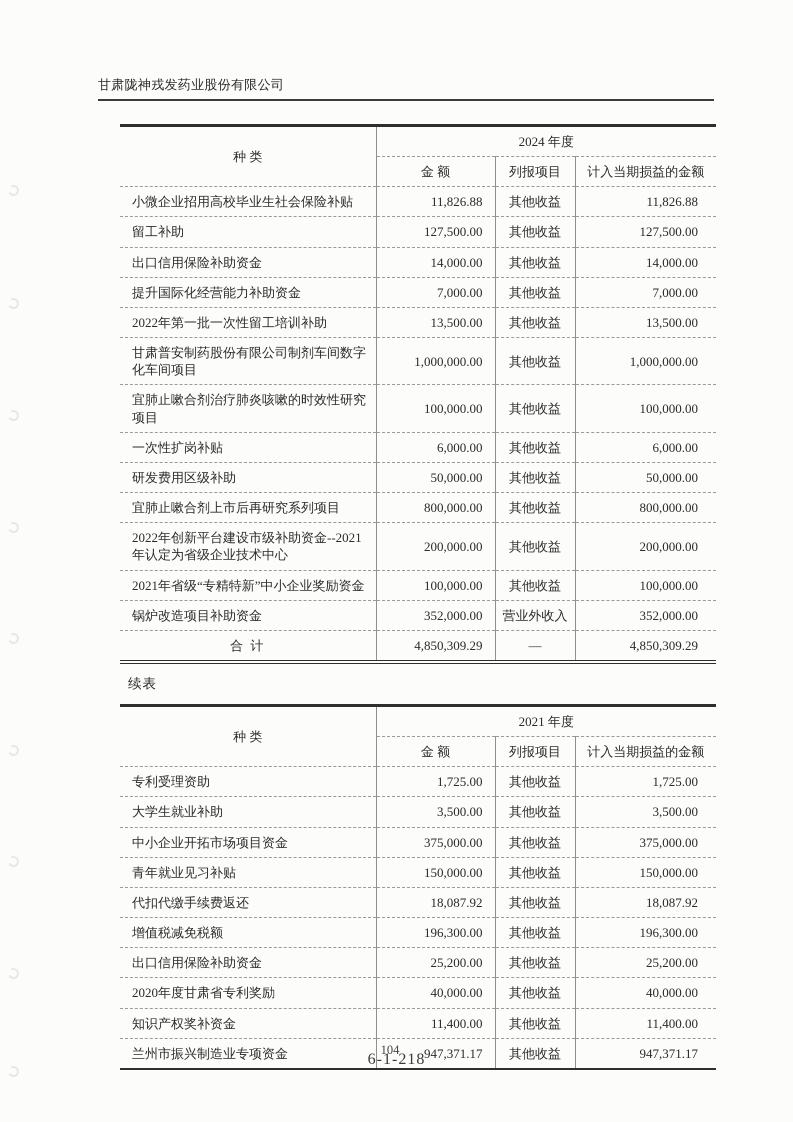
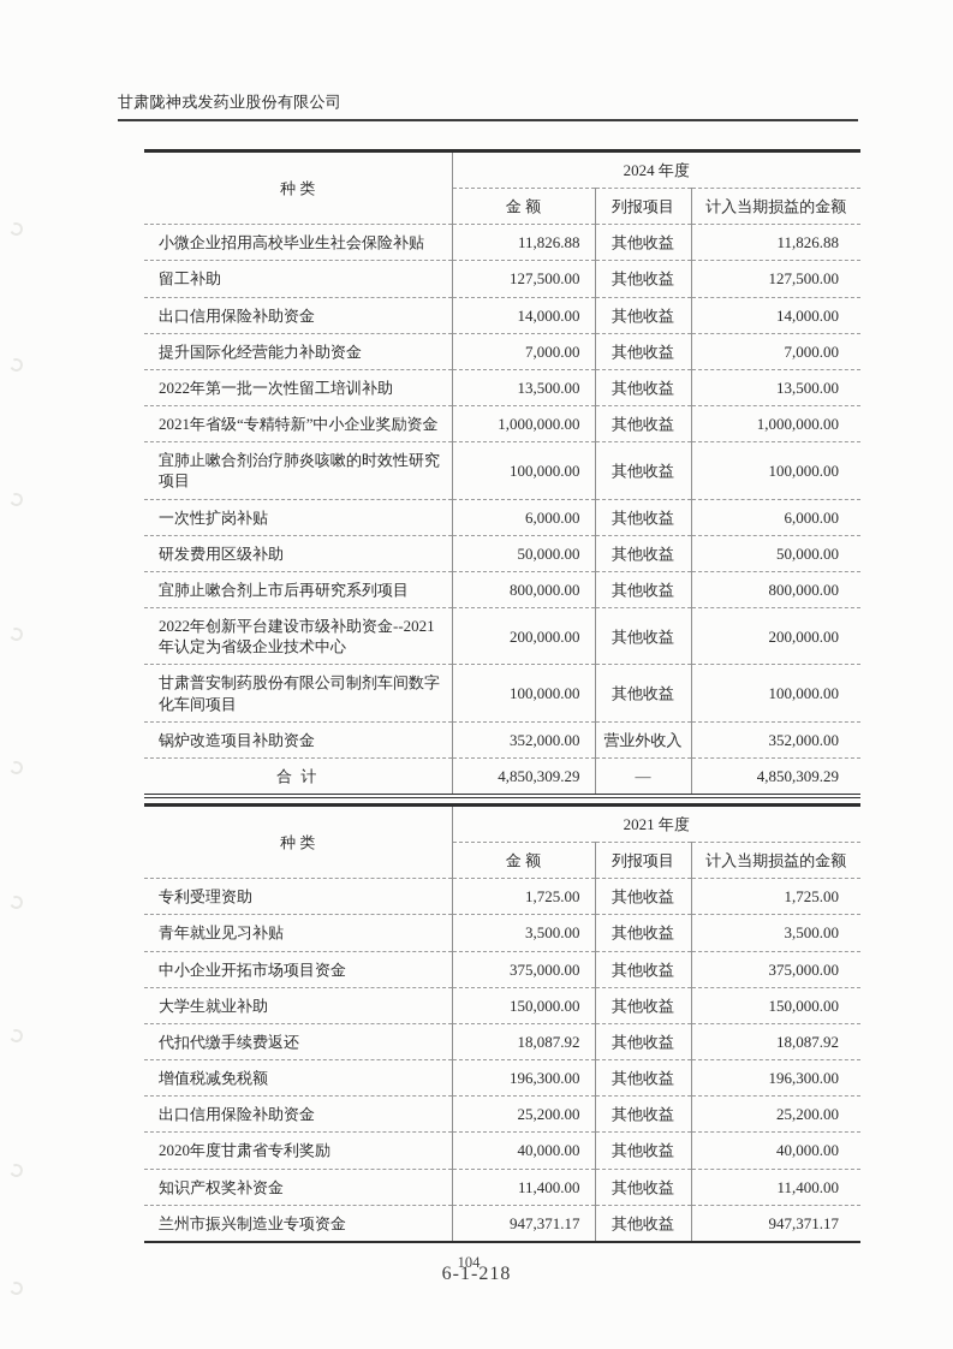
  甘肃陇神戎发药业股份有限公司
  种 类	2024 年度
  金 额	列报项目	计入当期损益的金额
  小微企业招用高校毕业生社会保险补贴	11,826.88	其他收益	11,826.88
  留工补助	127,500.00	其他收益	127,500.00
  出口信用保险补助资金	14,000.00	其他收益	14,000.00
  提升国际化经营能力补助资金	7,000.00	其他收益	7,000.00
  2022年第一批一次性留工培训补助	13,500.00	其他收益	13,500.00
- 甘肃普安制药股份有限公司制剂车间数字化车间项目	1,000,000.00	其他收益	1,000,000.00
+ 2021年省级“专精特新”中小企业奖励资金	1,000,000.00	其他收益	1,000,000.00
  宜肺止嗽合剂治疗肺炎咳嗽的时效性研究项目	100,000.00	其他收益	100,000.00
  一次性扩岗补贴	6,000.00	其他收益	6,000.00
  研发费用区级补助	50,000.00	其他收益	50,000.00
  宜肺止嗽合剂上市后再研究系列项目	800,000.00	其他收益	800,000.00
  2022年创新平台建设市级补助资金--2021年认定为省级企业技术中心	200,000.00	其他收益	200,000.00
- 2021年省级“专精特新”中小企业奖励资金	100,000.00	其他收益	100,000.00
+ 甘肃普安制药股份有限公司制剂车间数字化车间项目	100,000.00	其他收益	100,000.00
  锅炉改造项目补助资金	352,000.00	营业外收入	352,000.00
  合 计	4,850,309.29	—	4,850,309.29
- 续表
  种 类	2021 年度
  金 额	列报项目	计入当期损益的金额
  专利受理资助	1,725.00	其他收益	1,725.00
- 大学生就业补助	3,500.00	其他收益	3,500.00
+ 青年就业见习补贴	3,500.00	其他收益	3,500.00
  中小企业开拓市场项目资金	375,000.00	其他收益	375,000.00
- 青年就业见习补贴	150,000.00	其他收益	150,000.00
+ 大学生就业补助	150,000.00	其他收益	150,000.00
  代扣代缴手续费返还	18,087.92	其他收益	18,087.92
  增值税减免税额	196,300.00	其他收益	196,300.00
  出口信用保险补助资金	25,200.00	其他收益	25,200.00
  2020年度甘肃省专利奖励	40,000.00	其他收益	40,000.00
  知识产权奖补资金	11,400.00	其他收益	11,400.00
  兰州市振兴制造业专项资金	947,371.17	其他收益	947,371.17
  6-1-218
  104
